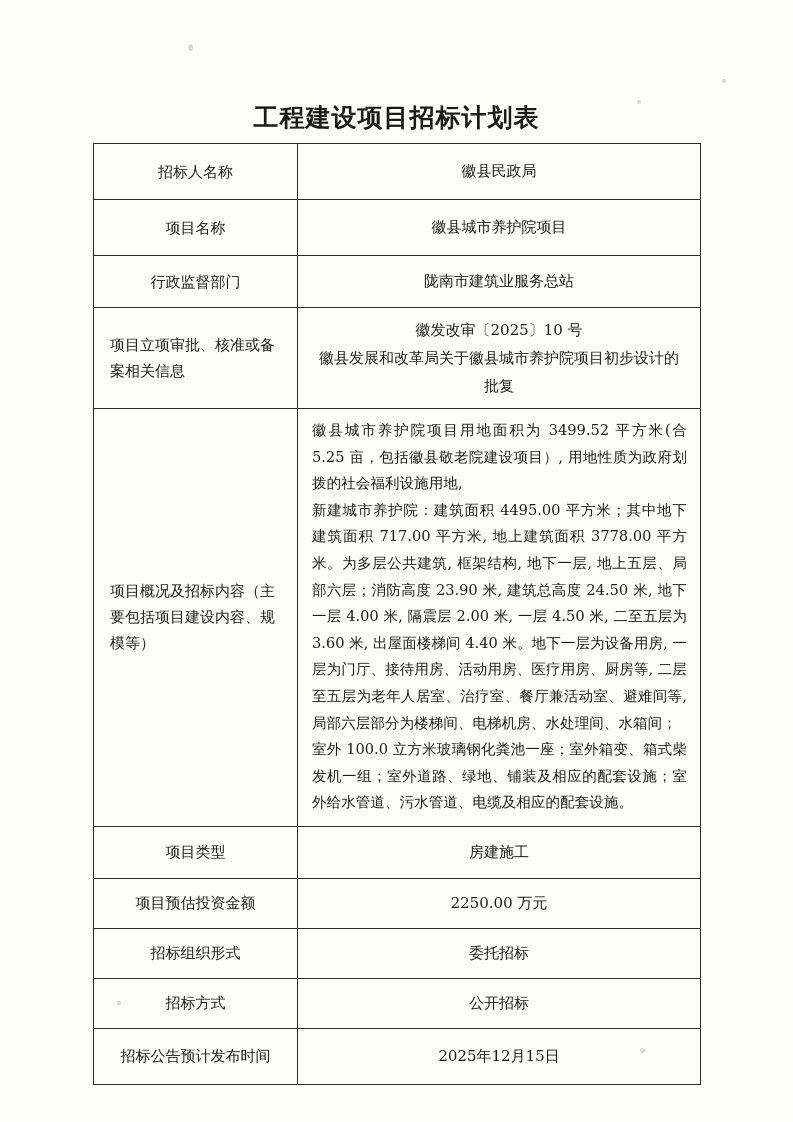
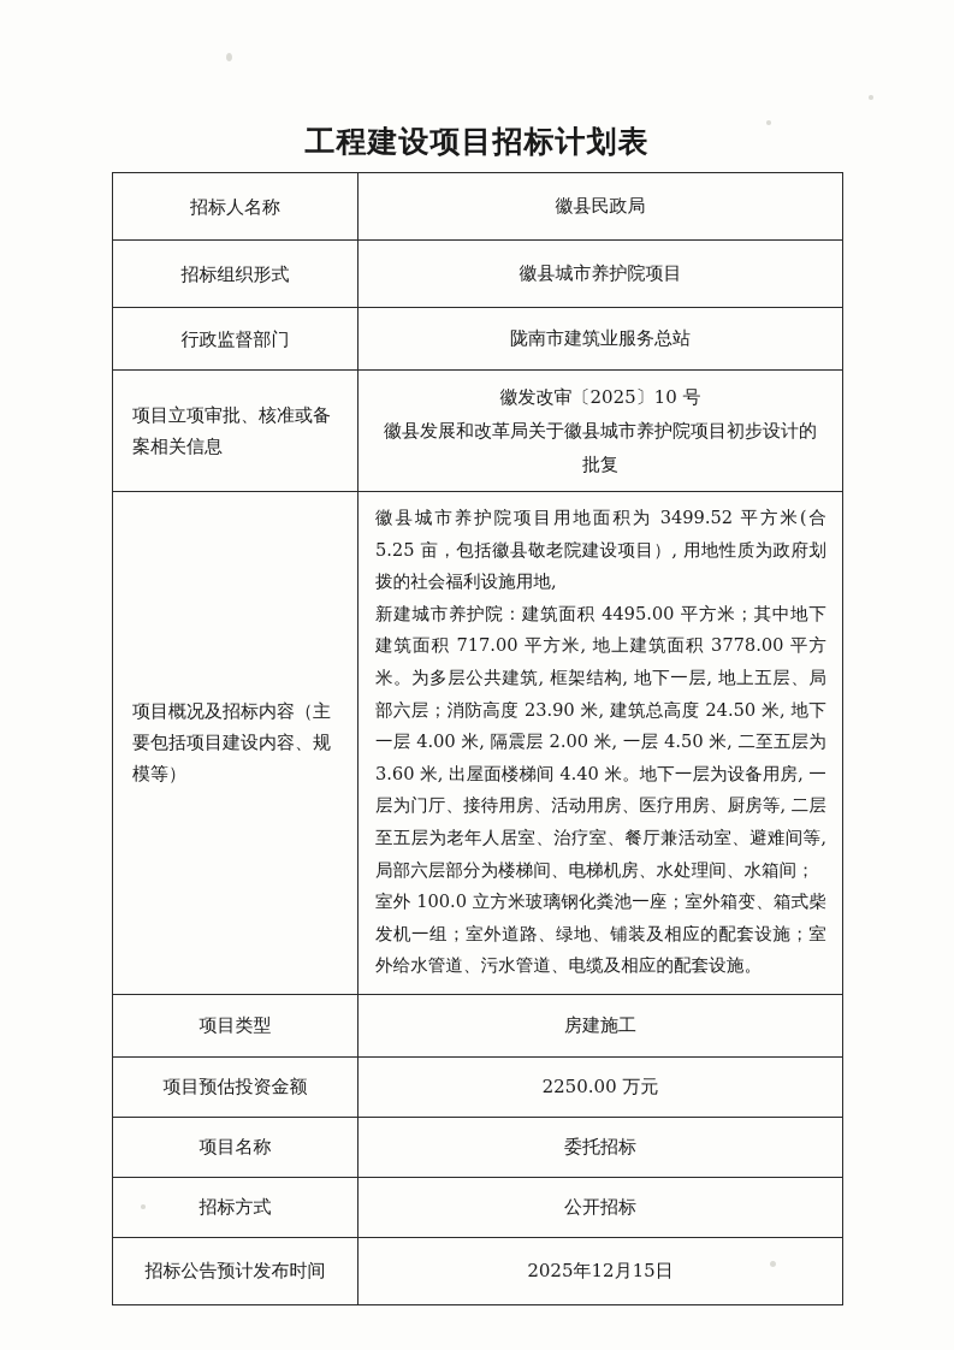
  工程建设项目招标计划表
  招标人名称	徽县民政局
- 项目名称	徽县城市养护院项目
+ 招标组织形式	徽县城市养护院项目
  行政监督部门	陇南市建筑业服务总站
  项目立项审批、核准或备案相关信息	徽发改审〔2025〕10 号 徽县发展和改革局关于徽县城市养护院项目初步设计的批复
  项目概况及招标内容（主要包括项目建设内容、规模等）	徽县城市养护院项目用地面积为 3499.52 平方米(合 5.25 亩，包括徽县敬老院建设项目）, 用地性质为政府划拨的社会福利设施用地, 新建城市养护院：建筑面积 4495.00 平方米；其中地下建筑面积 717.00 平方米, 地上建筑面积 3778.00 平方米。为多层公共建筑, 框架结构, 地下一层, 地上五层、局部六层；消防高度 23.90 米, 建筑总高度 24.50 米, 地下一层 4.00 米, 隔震层 2.00 米, 一层 4.50 米, 二至五层为 3.60 米, 出屋面楼梯间 4.40 米。地下一层为设备用房, 一层为门厅、接待用房、活动用房、医疗用房、厨房等, 二层至五层为老年人居室、治疗室、餐厅兼活动室、避难间等, 局部六层部分为楼梯间、电梯机房、水处理间、水箱间； 室外 100.0 立方米玻璃钢化粪池一座；室外箱变、箱式柴发机一组；室外道路、绿地、铺装及相应的配套设施；室外给水管道、污水管道、电缆及相应的配套设施。
  项目类型	房建施工
  项目预估投资金额	2250.00 万元
- 招标组织形式	委托招标
+ 项目名称	委托招标
  招标方式	公开招标
  招标公告预计发布时间	2025年12月15日
